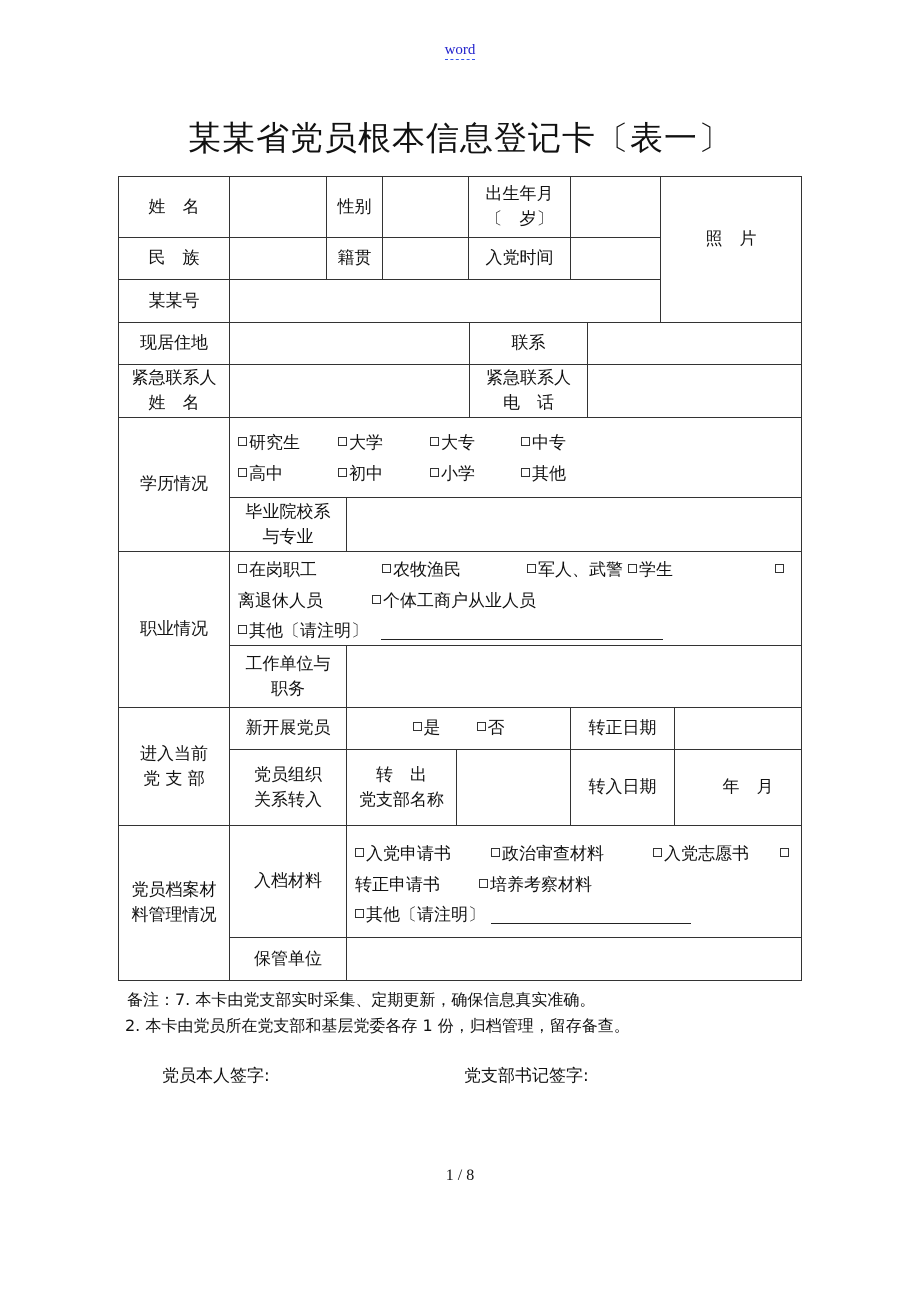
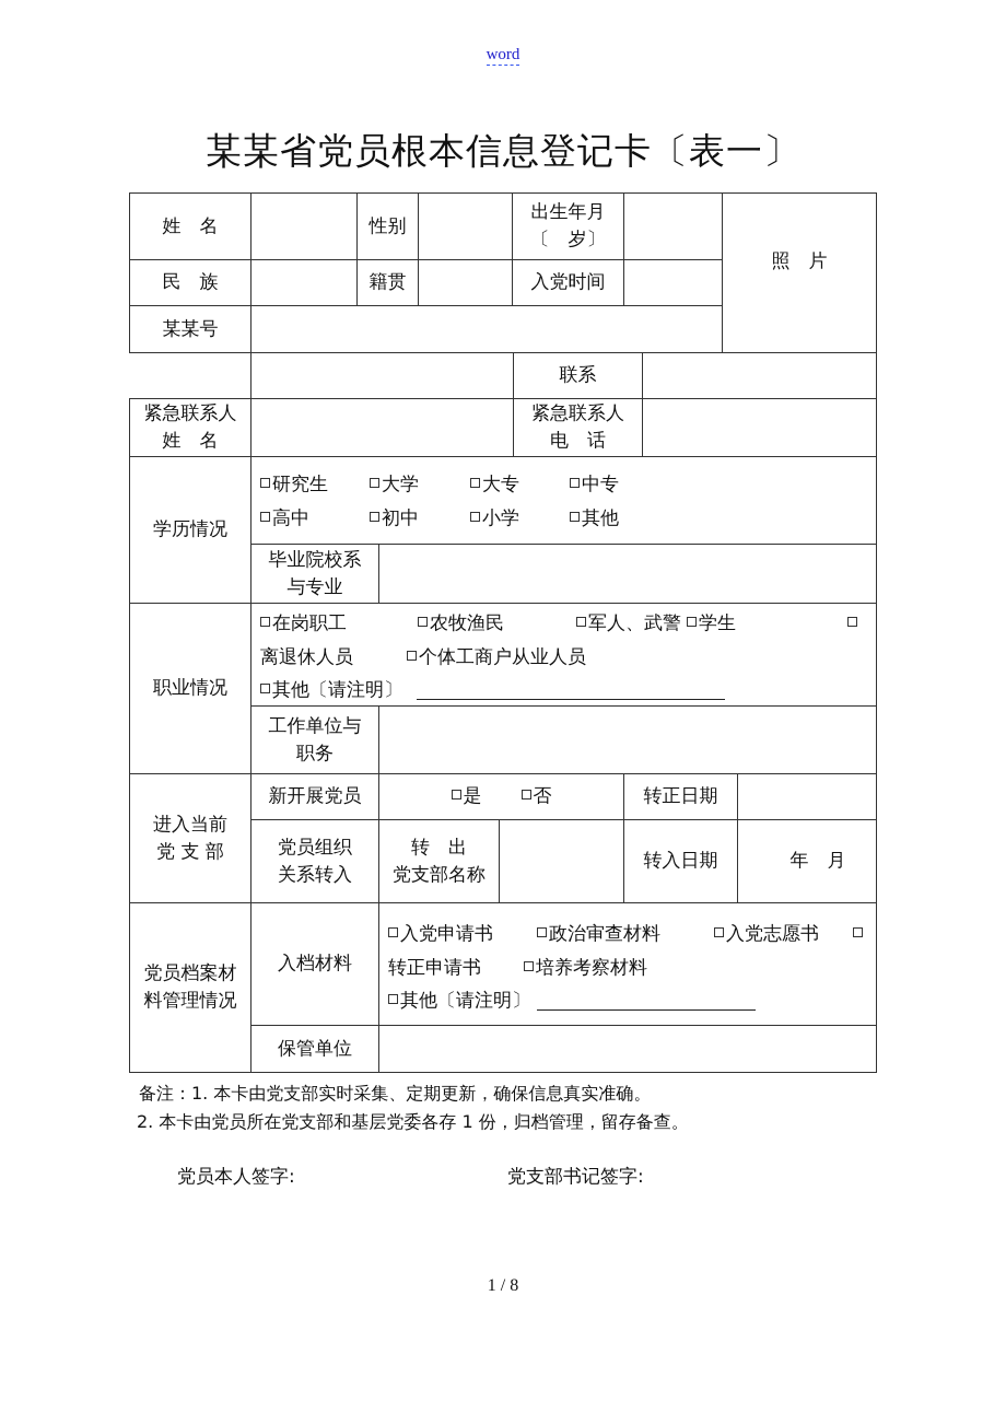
  word
  某某省党员根本信息登记卡〔表一〕
  姓 名
  性别
  出生年月
  〔 岁〕
  照 片
  民 族
  籍贯
  入党时间
  某某号
- 现居住地
  联系
  紧急联系人
  姓 名
  紧急联系人
  电 话
  学历情况
  研究生
  大学
  大专
  中专
  高中
  初中
  小学
  其他
  毕业院校系
  与专业
  职业情况
  在岗职工
  农牧渔民
  军人、武警
  学生
  离退休人员
  个体工商户从业人员
  其他〔请注明〕
  工作单位与
  职务
  进入当前
  党 支 部
  新开展党员
  是
  否
  转正日期
  党员组织
  关系转入
  转 出
  党支部名称
  转入日期
  年 月
  党员档案材
  料管理情况
  入档材料
  入党申请书
  政治审查材料
  入党志愿书
  转正申请书
  培养考察材料
  其他〔请注明〕
  保管单位
- 备注：7. 本卡由党支部实时采集、定期更新，确保信息真实准确。
+ 备注：1. 本卡由党支部实时采集、定期更新，确保信息真实准确。
  2. 本卡由党员所在党支部和基层党委各存 1 份，归档管理，留存备查。
  党员本人签字:
  党支部书记签字:
  1 / 8
